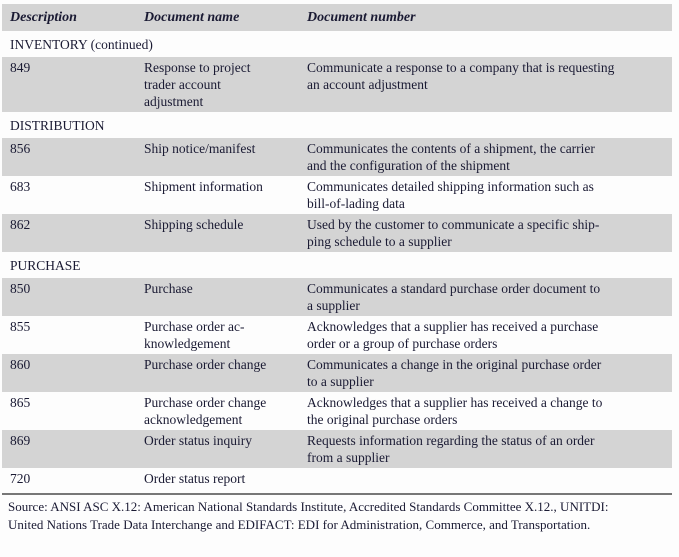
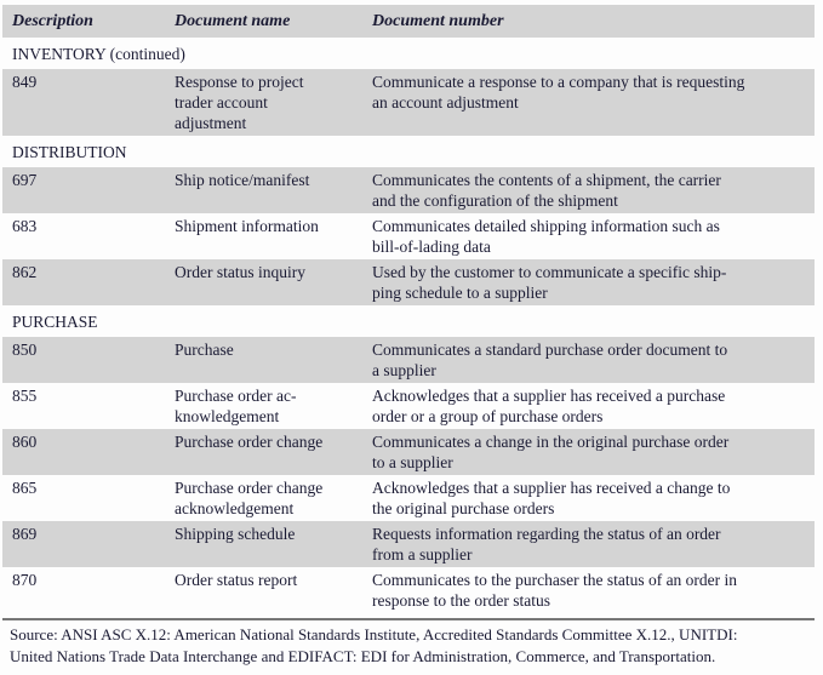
  Description
  Document name
  Document number
  INVENTORY (continued)
  849
  Response to project
  trader account
  adjustment
  Communicate a response to a company that is requesting
  an account adjustment
  DISTRIBUTION
- 856
+ 697
  Ship notice/manifest
  Communicates the contents of a shipment, the carrier
  and the configuration of the shipment
  683
  Shipment information
  Communicates detailed shipping information such as
  bill-of-lading data
  862
- Shipping schedule
+ Order status inquiry
  Used by the customer to communicate a specific ship-
  ping schedule to a supplier
  PURCHASE
  850
  Purchase
  Communicates a standard purchase order document to
  a supplier
  855
  Purchase order ac-
  knowledgement
  Acknowledges that a supplier has received a purchase
  order or a group of purchase orders
  860
  Purchase order change
  Communicates a change in the original purchase order
  to a supplier
  865
  Purchase order change
  acknowledgement
  Acknowledges that a supplier has received a change to
  the original purchase orders
  869
- Order status inquiry
+ Shipping schedule
  Requests information regarding the status of an order
  from a supplier
- 720
+ 870
  Order status report
+ Communicates to the purchaser the status of an order in
+ response to the order status
  Source: ANSI ASC X.12: American National Standards Institute, Accredited Standards Committee X.12., UNITDI:
  United Nations Trade Data Interchange and EDIFACT: EDI for Administration, Commerce, and Transportation.
